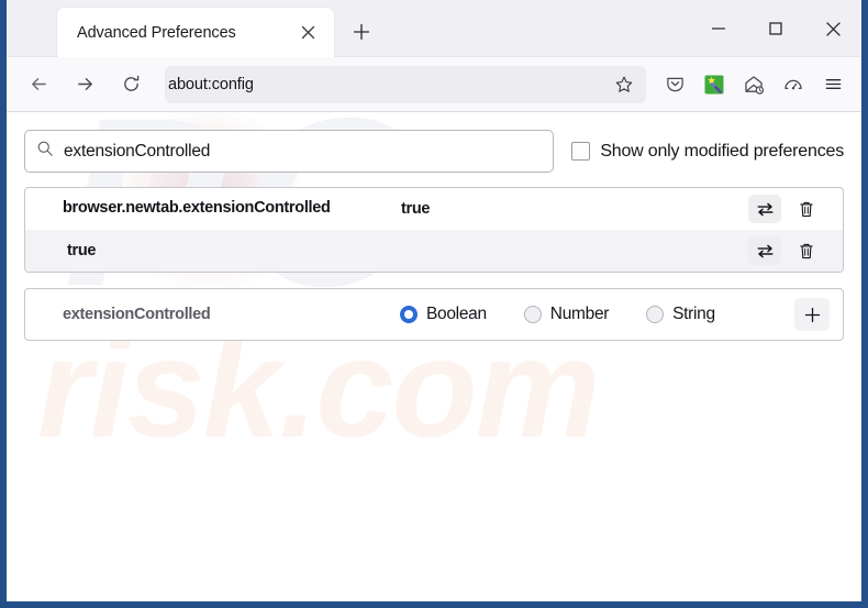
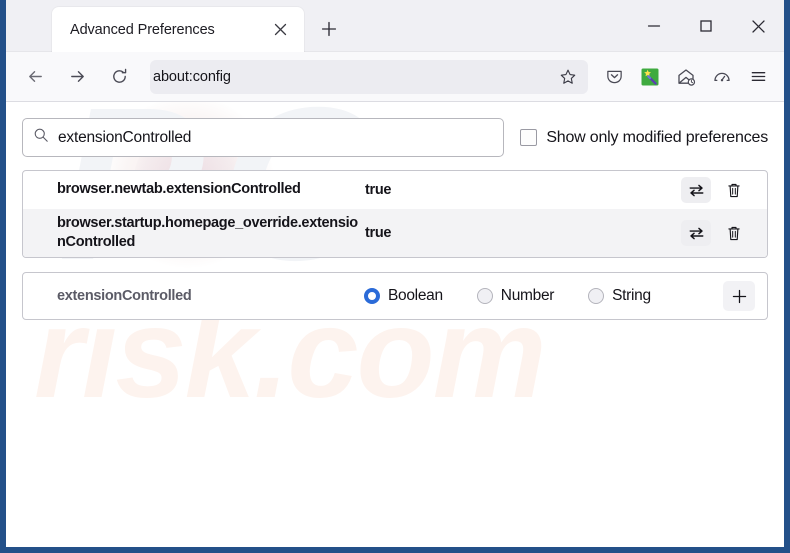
  Advanced Preferences
  about:config
  risk.com
  extensionControlled
  Show only modified preferences
  browser.newtab.extensionControlled
  true
+ browser.startup.homepage_override.extensionControlled
  true
  extensionControlled
  Boolean
  Number
  String
